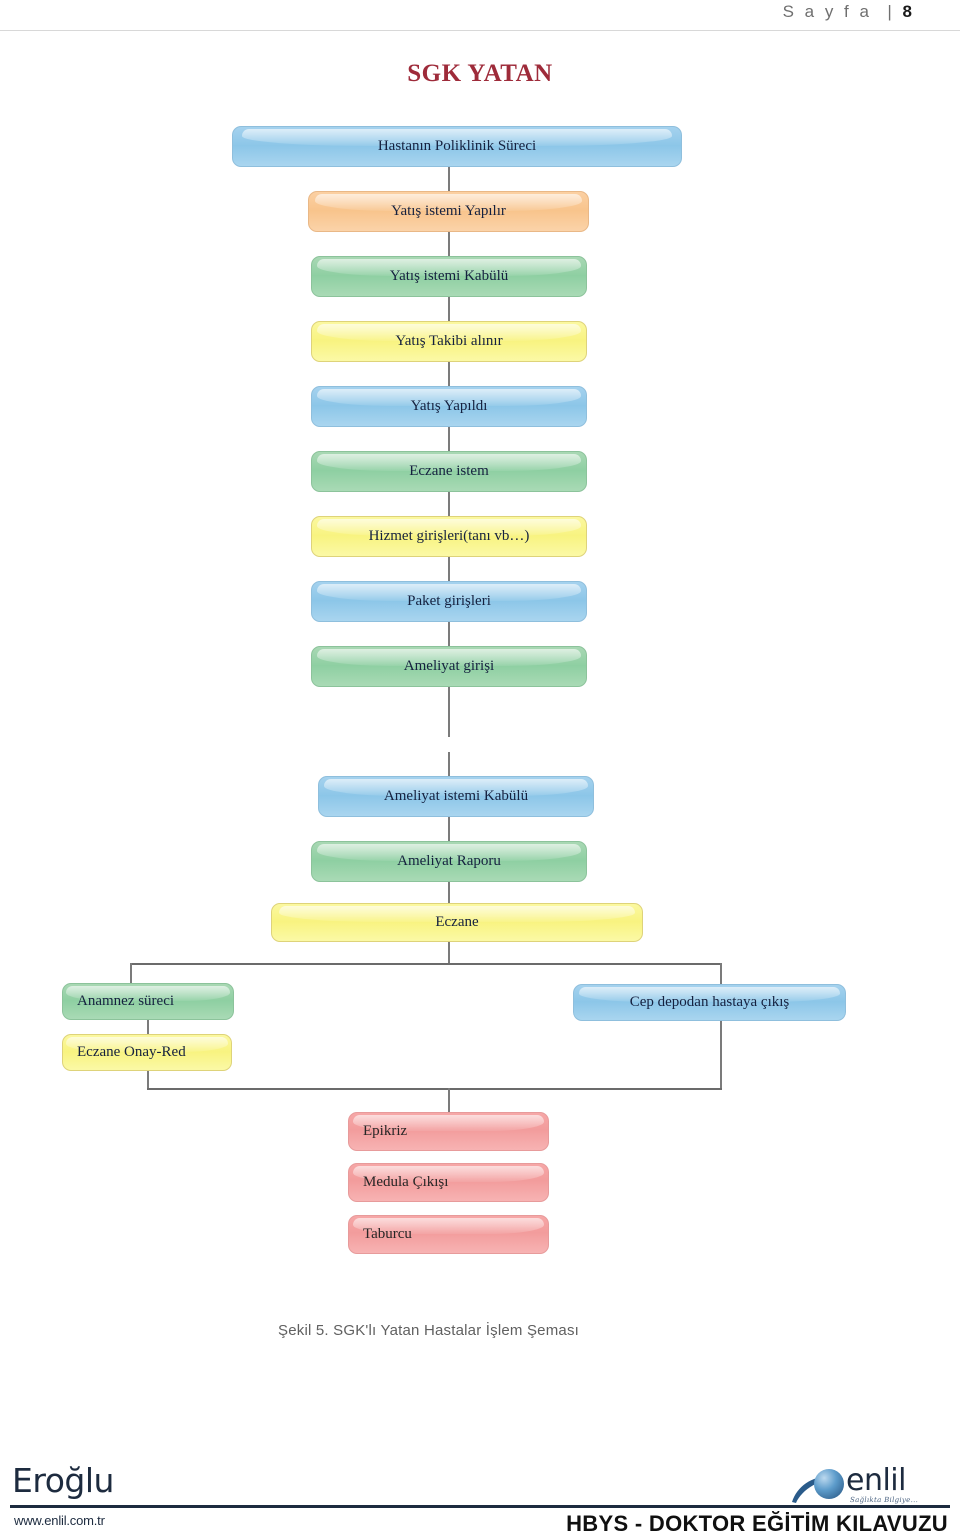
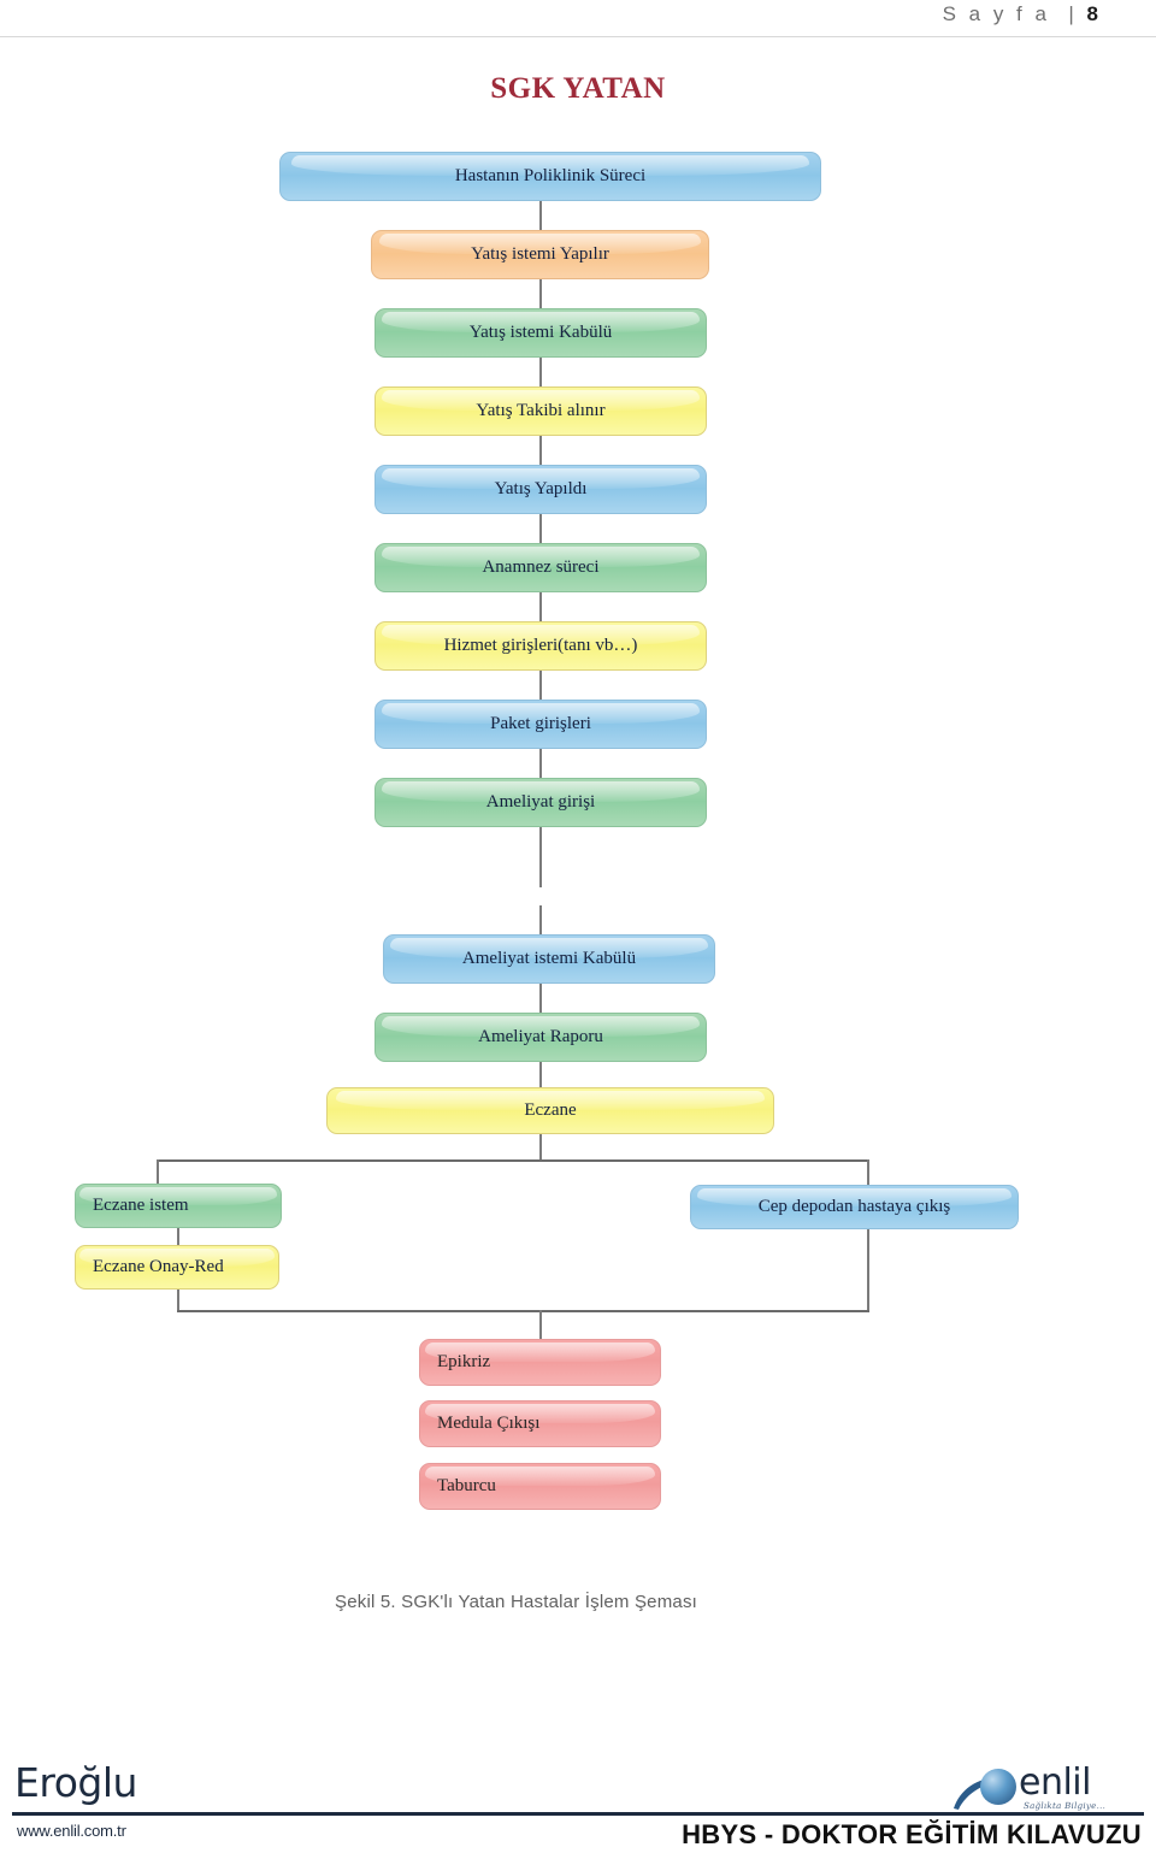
  S a y f a | 8
  SGK YATAN
  Hastanın Poliklinik Süreci
  Yatış istemi Yapılır
  Yatış istemi Kabülü
  Yatış Takibi alınır
  Yatış Yapıldı
- Eczane istem
+ Anamnez süreci
  Hizmet girişleri(tanı vb…)
  Paket girişleri
  Ameliyat girişi
  Ameliyat istemi Kabülü
  Ameliyat Raporu
  Eczane
- Anamnez süreci
+ Eczane istem
  Eczane Onay-Red
  Cep depodan hastaya çıkış
  Epikriz
  Medula Çıkışı
  Taburcu
  Şekil 5. SGK'lı Yatan Hastalar İşlem Şeması
  Eroğlu
  www.enlil.com.tr
  enlil
  Sağlıkta Bilgiye...
  HBYS - DOKTOR EĞİTİM KILAVUZU
